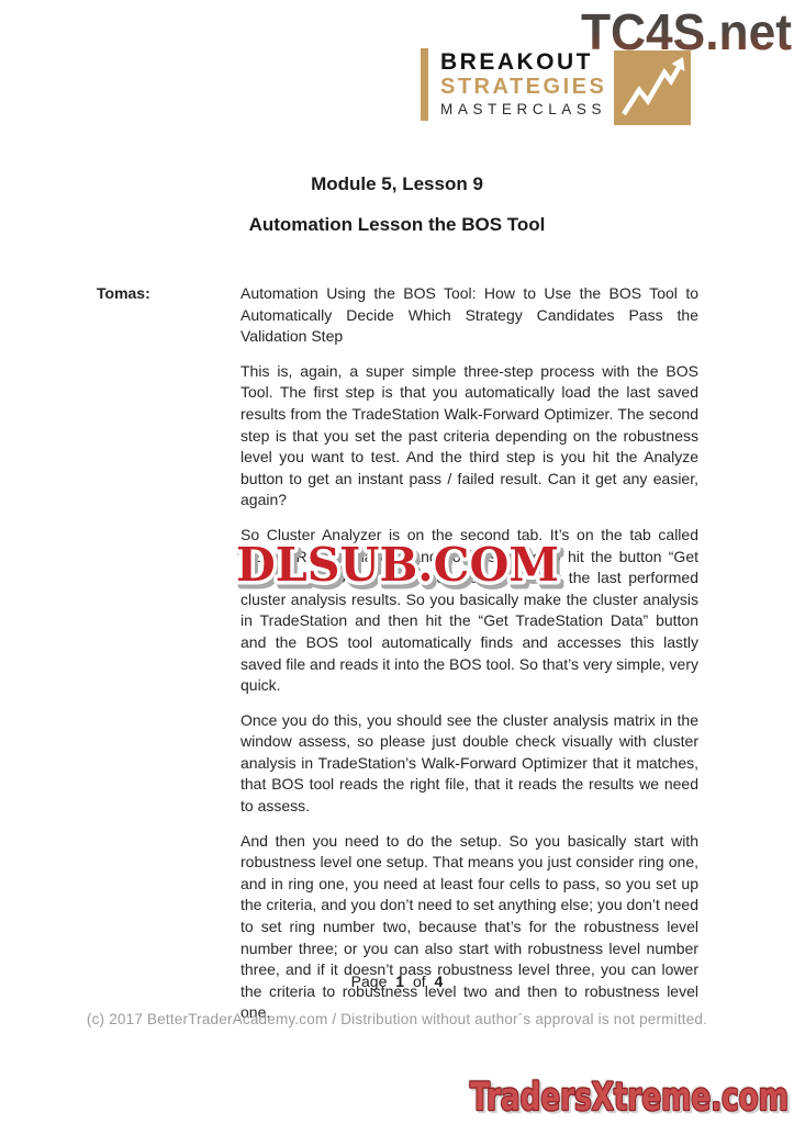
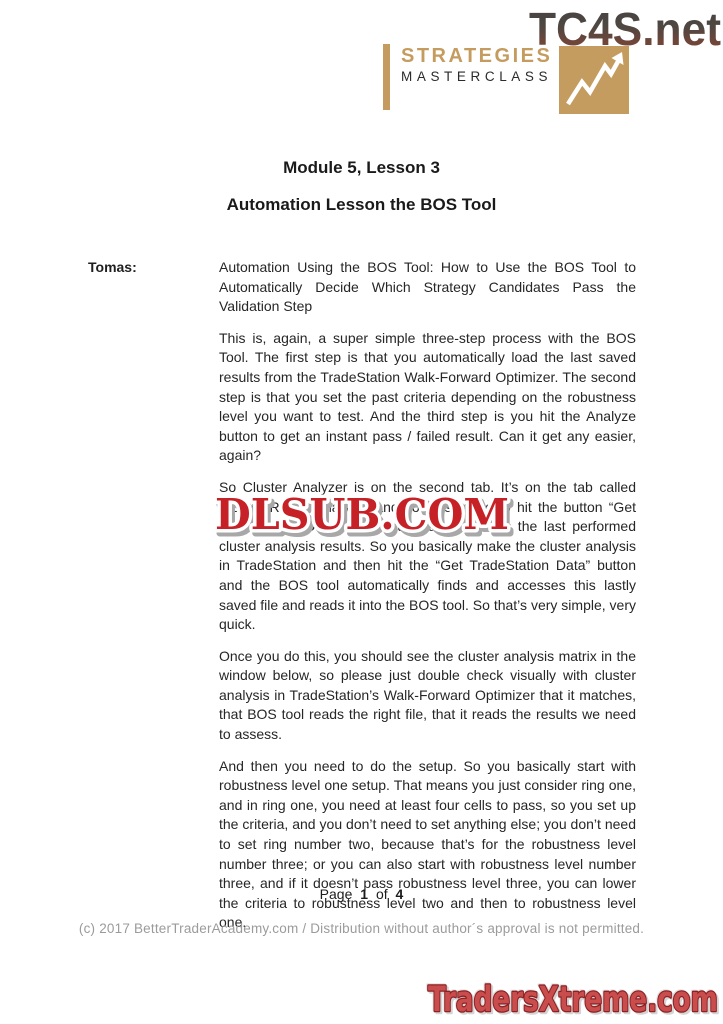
  TC4S.net
- BREAKOUT
  STRATEGIES
  MASTERCLASS
- Module 5, Lesson 9
+ Module 5, Lesson 3
  Automation Lesson the BOS Tool
  Tomas:
  Automation Using the BOS Tool: How to Use the BOS Tool to Automatically Decide Which Strategy Candidates Pass the Validation Step
  This is, again, a super simple three-step process with the BOS Tool. The first step is that you automatically load the last saved results from the TradeStation Walk-Forward Optimizer. The second step is that you set the past criteria depending on the robustness level you want to test. And the third step is you hit the Analyze button to get an instant pass / failed result. Can it get any easier, again?
  So Cluster Analyzer is on the second tab. It’s on the tab called Cluster Result Analyzer and you just need to hit the button “Get TradeStation Data” and it automatically loads the last performed cluster analysis results. So you basically make the cluster analysis in TradeStation and then hit the “Get TradeStation Data” button and the BOS tool automatically finds and accesses this lastly saved file and reads it into the BOS tool. So that’s very simple, very quick.
- Once you do this, you should see the cluster analysis matrix in the window assess, so please just double check visually with cluster analysis in TradeStation’s Walk-Forward Optimizer that it matches, that BOS tool reads the right file, that it reads the results we need to assess.
+ Once you do this, you should see the cluster analysis matrix in the window below, so please just double check visually with cluster analysis in TradeStation’s Walk-Forward Optimizer that it matches, that BOS tool reads the right file, that it reads the results we need to assess.
  And then you need to do the setup. So you basically start with robustness level one setup. That means you just consider ring one, and in ring one, you need at least four cells to pass, so you set up the criteria, and you don’t need to set anything else; you don’t need to set ring number two, because that’s for the robustness level number three; or you can also start with robustness level number three, and if it doesn’t pass robustness level three, you can lower the criteria to robustness level two and then to robustness level one.
  DLSUB.COM
  Page 1 of 4
  (c) 2017 BetterTraderAcademy.com / Distribution without author´s approval is not permitted.
  TradersXtreme.com
